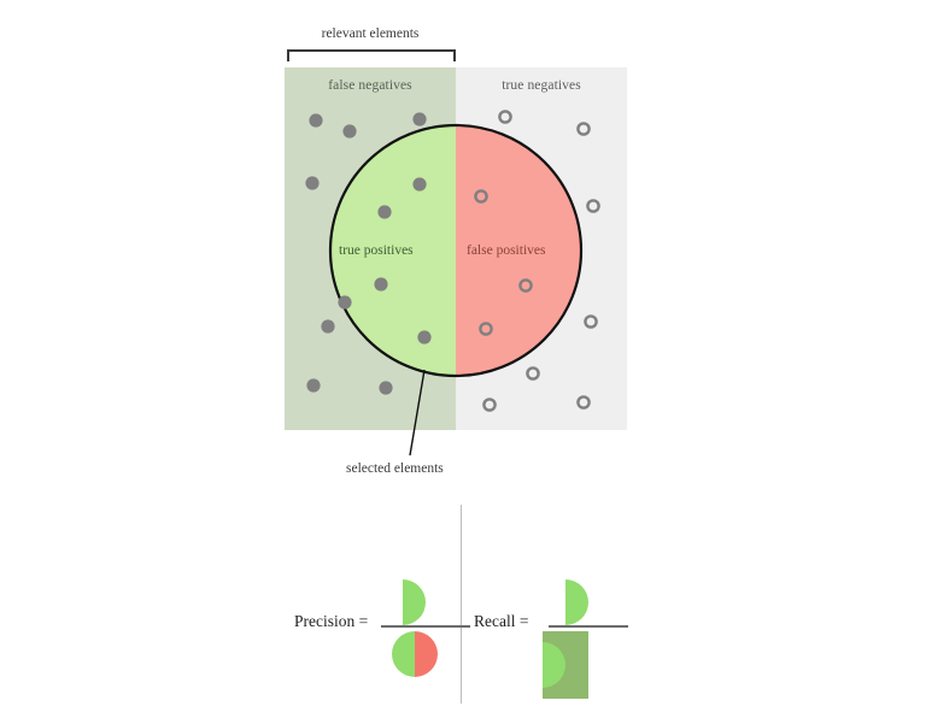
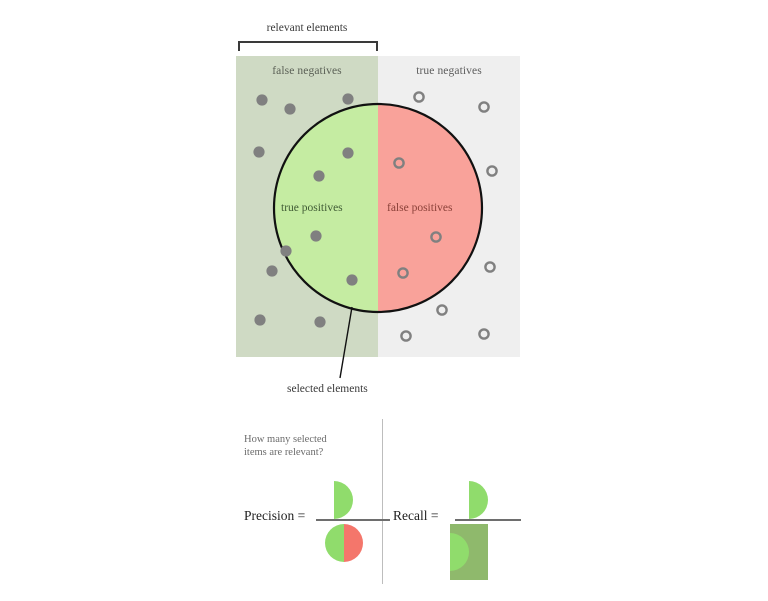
  relevant elements
  false negatives
  true negatives
  true positives
  false positives
  selected elements
+ How many selected
+ items are relevant?
  Precision =
  Recall =
